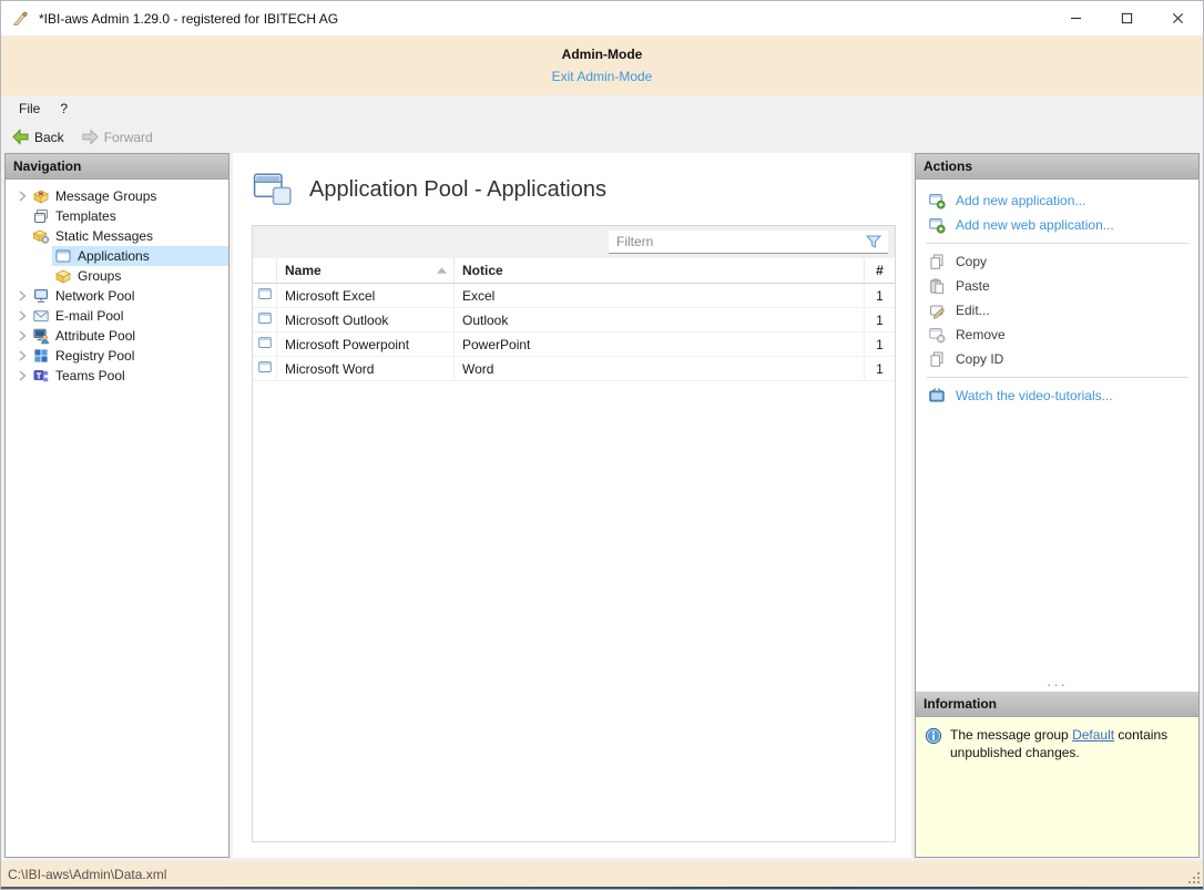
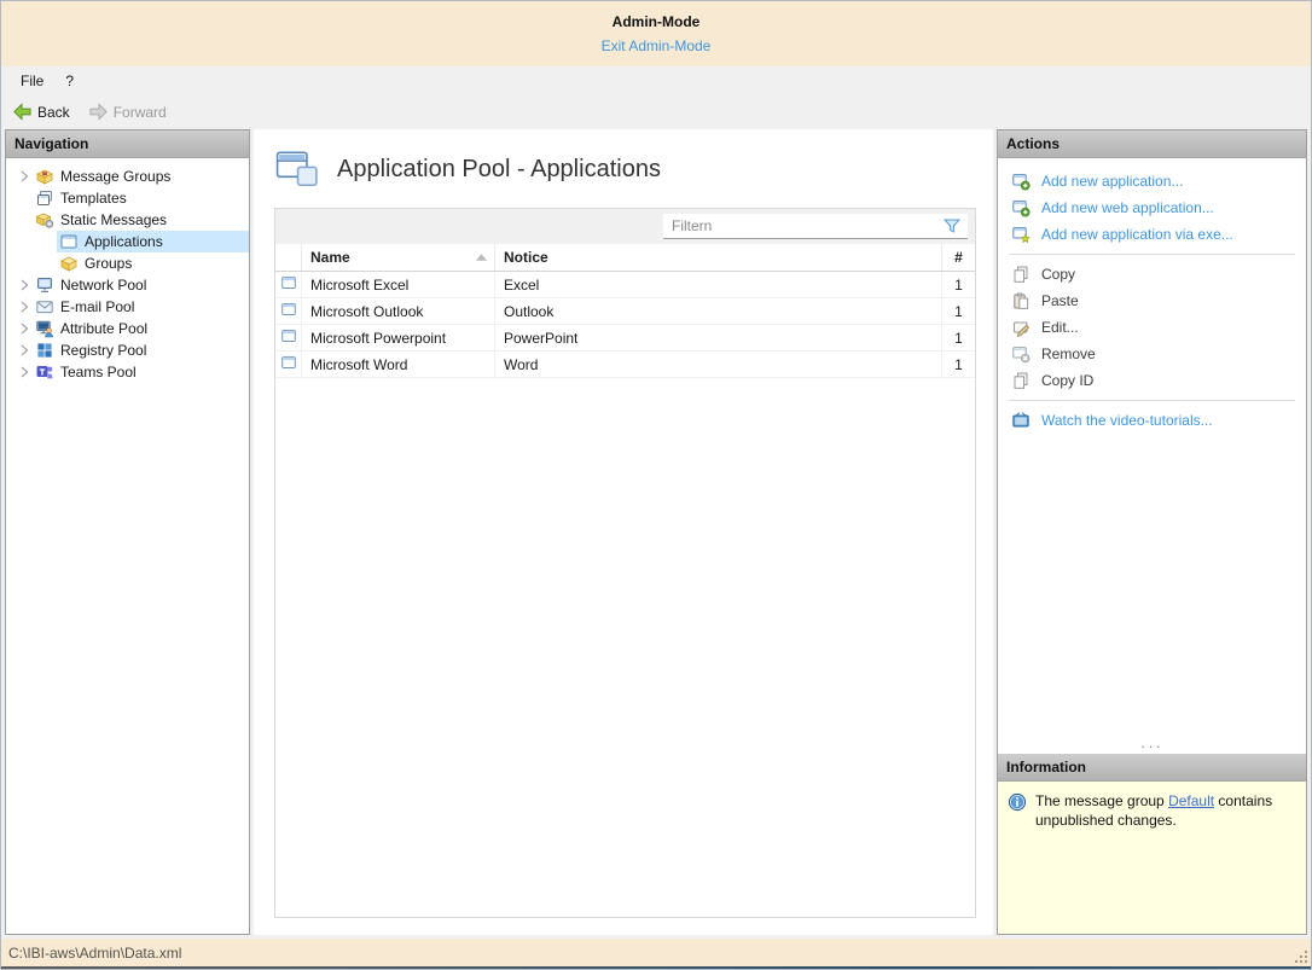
- *IBI-aws Admin 1.29.0 - registered for IBITECH AG
  Admin-Mode
  Exit Admin-Mode
  File
  ?
  Back
  Forward
  Navigation
  Message Groups
  Templates
  Static Messages
  Applications
  Groups
  Network Pool
  E-mail Pool
  Attribute Pool
  Registry Pool
  Teams Pool
  Application Pool - Applications
  Filtern
  Name
  Notice
  #
  Microsoft Excel
  Excel
  1
  Microsoft Outlook
  Outlook
  1
  Microsoft Powerpoint
  PowerPoint
  1
  Microsoft Word
  Word
  1
  Actions
  Add new application...
  Add new web application...
+ Add new application via exe...
  Copy
  Paste
  Edit...
  Remove
  Copy ID
  Watch the video-tutorials...
  ···
  Information
  The message group Default contains unpublished changes.
  C:\IBI-aws\Admin\Data.xml
